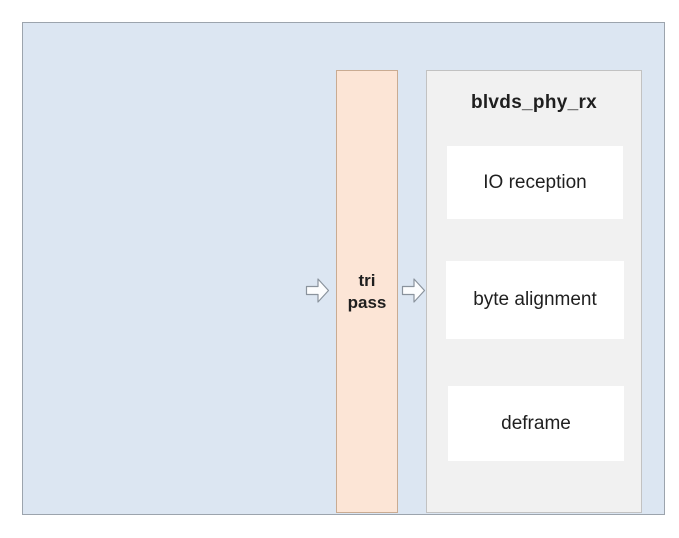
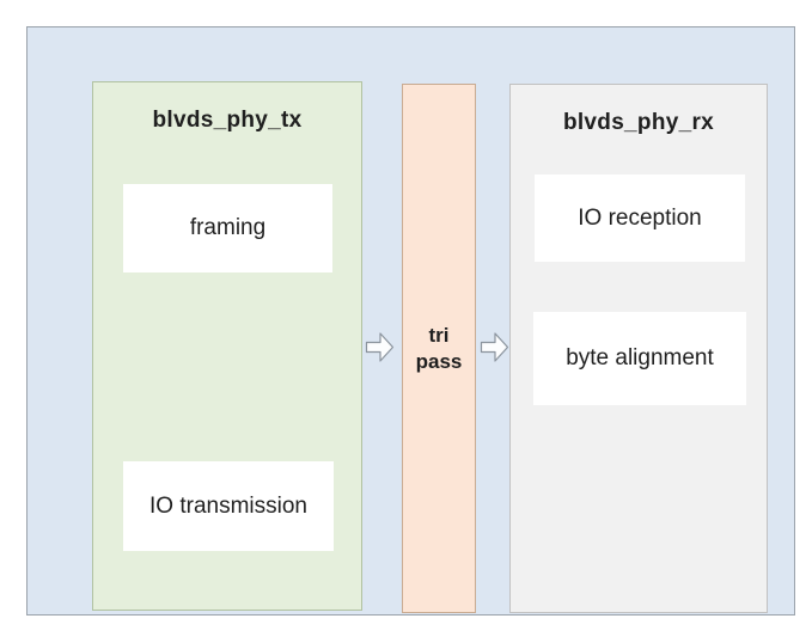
+ blvds_phy_tx
+ framing
+ IO transmission
  tri
  pass
  blvds_phy_rx
  IO reception
  byte alignment
- deframe
